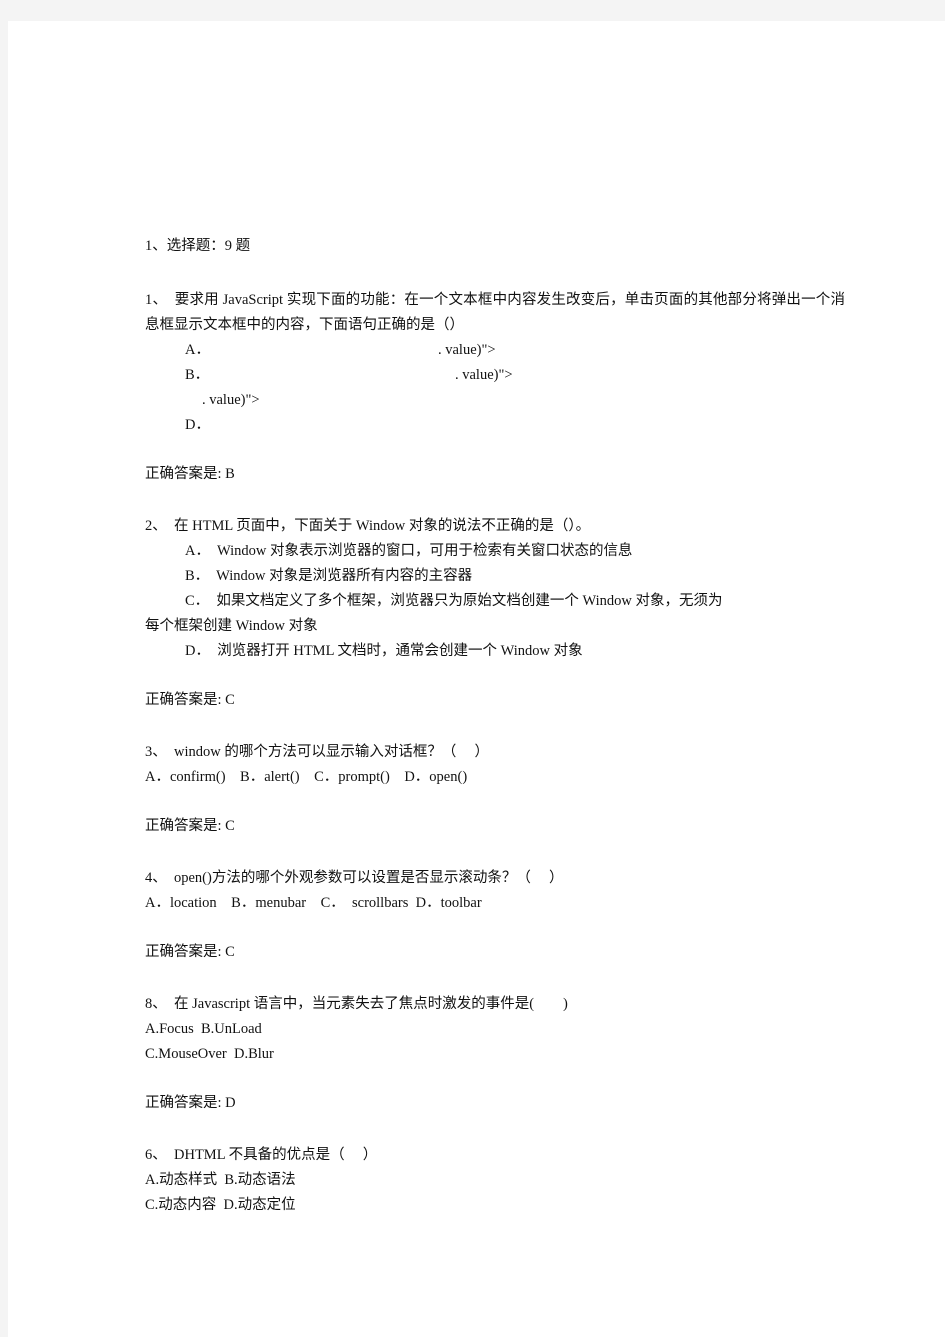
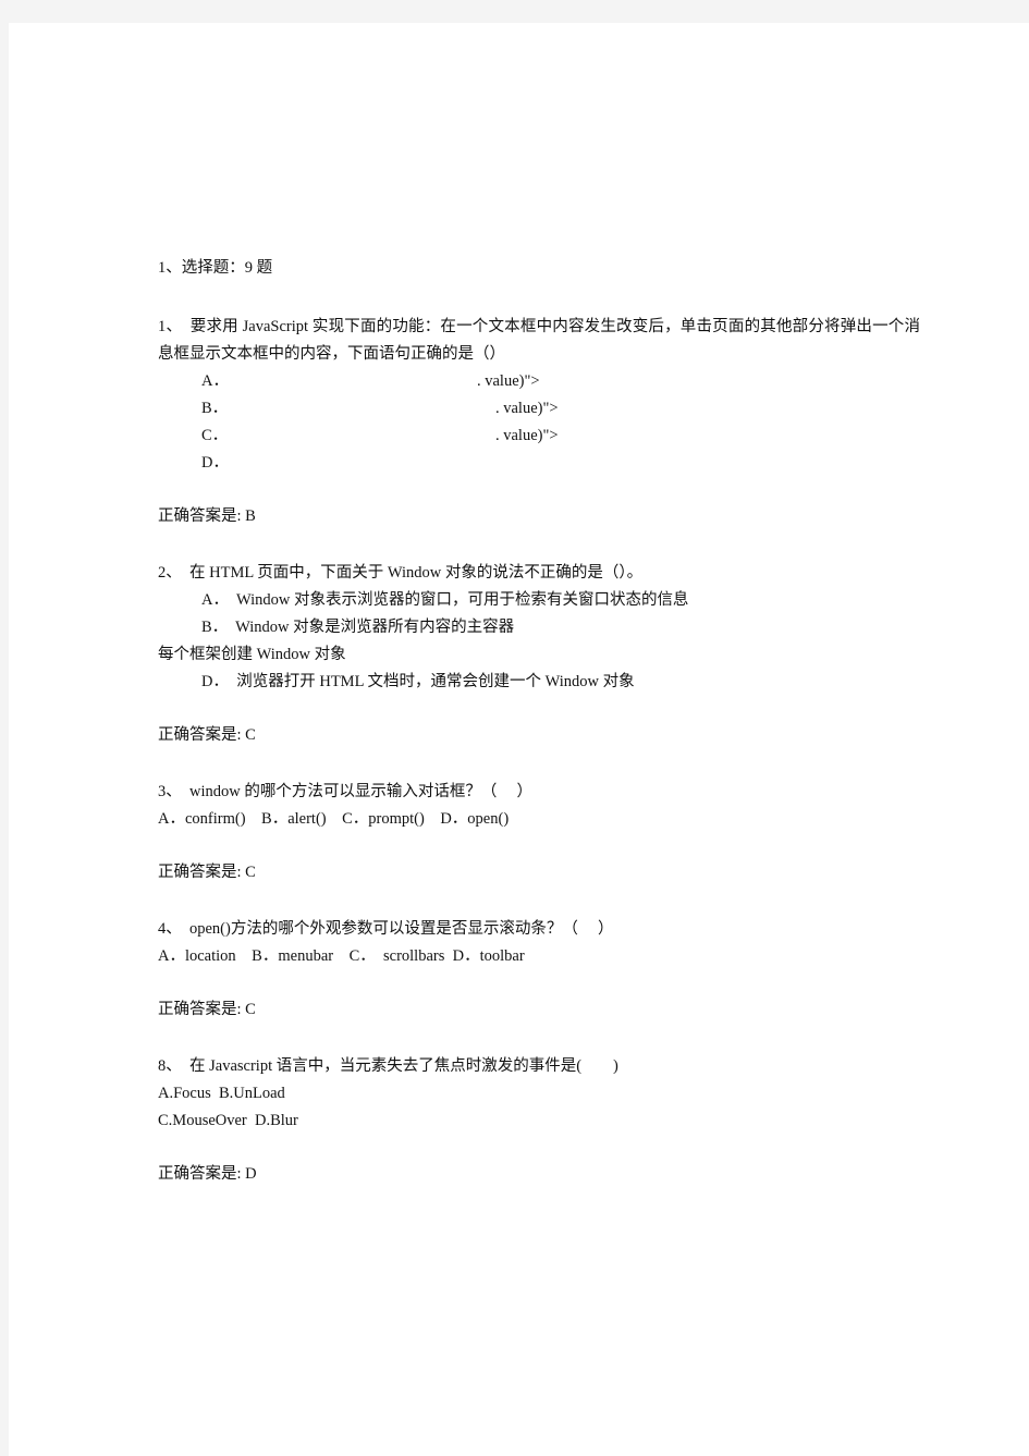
  1、选择题：9 题
  1、 要求用 JavaScript 实现下面的功能：在一个文本框中内容发生改变后，单击页面的其他部分将弹出一个消息框显示文本框中的内容，下面语句正确的是（）
  A．
  . value)">
  B．
  . value)">
+ C．
  . value)">
  D．
  正确答案是: B
  2、 在 HTML 页面中，下面关于 Window 对象的说法不正确的是（）。
  A． Window 对象表示浏览器的窗口，可用于检索有关窗口状态的信息
  B． Window 对象是浏览器所有内容的主容器
- C． 如果文档定义了多个框架，浏览器只为原始文档创建一个 Window 对象，无须为
  每个框架创建 Window 对象
  D． 浏览器打开 HTML 文档时，通常会创建一个 Window 对象
  正确答案是: C
  3、 window 的哪个方法可以显示输入对话框？（ ）
  A．confirm() B．alert() C．prompt() D．open()
  正确答案是: C
  4、 open()方法的哪个外观参数可以设置是否显示滚动条？（ ）
  A．location B．menubar C． scrollbars D．toolbar
  正确答案是: C
  8、 在 Javascript 语言中，当元素失去了焦点时激发的事件是( )
  A.Focus B.UnLoad
  C.MouseOver D.Blur
  正确答案是: D
- 6、 DHTML 不具备的优点是（ ）
- A.动态样式 B.动态语法
- C.动态内容 D.动态定位
